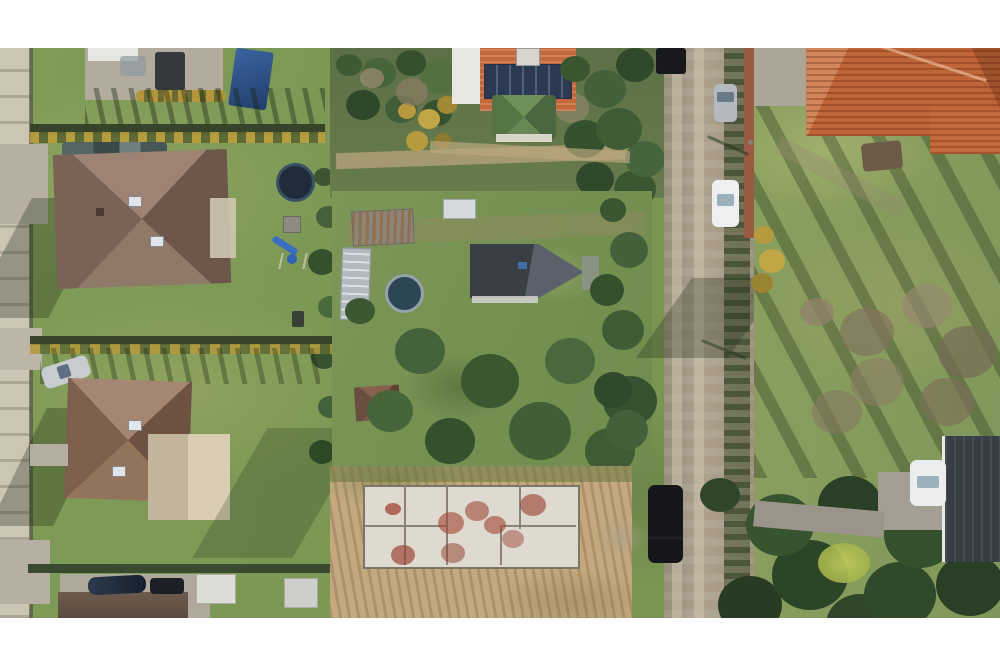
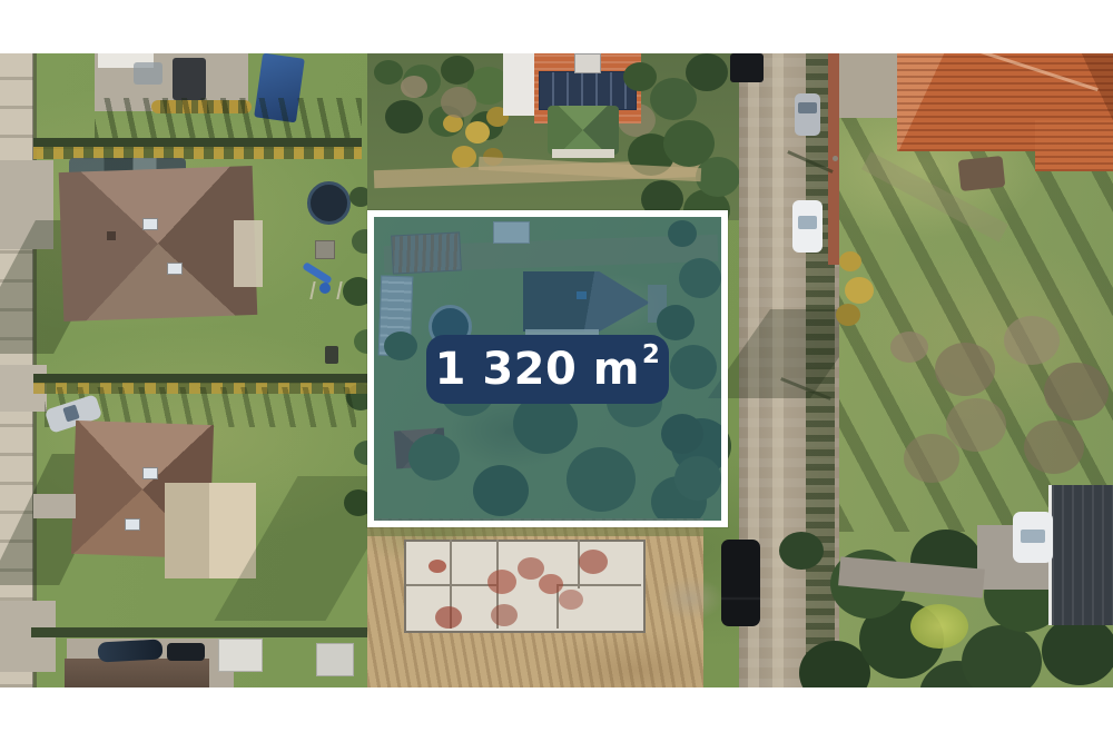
+ 1 320 m
+ 2
